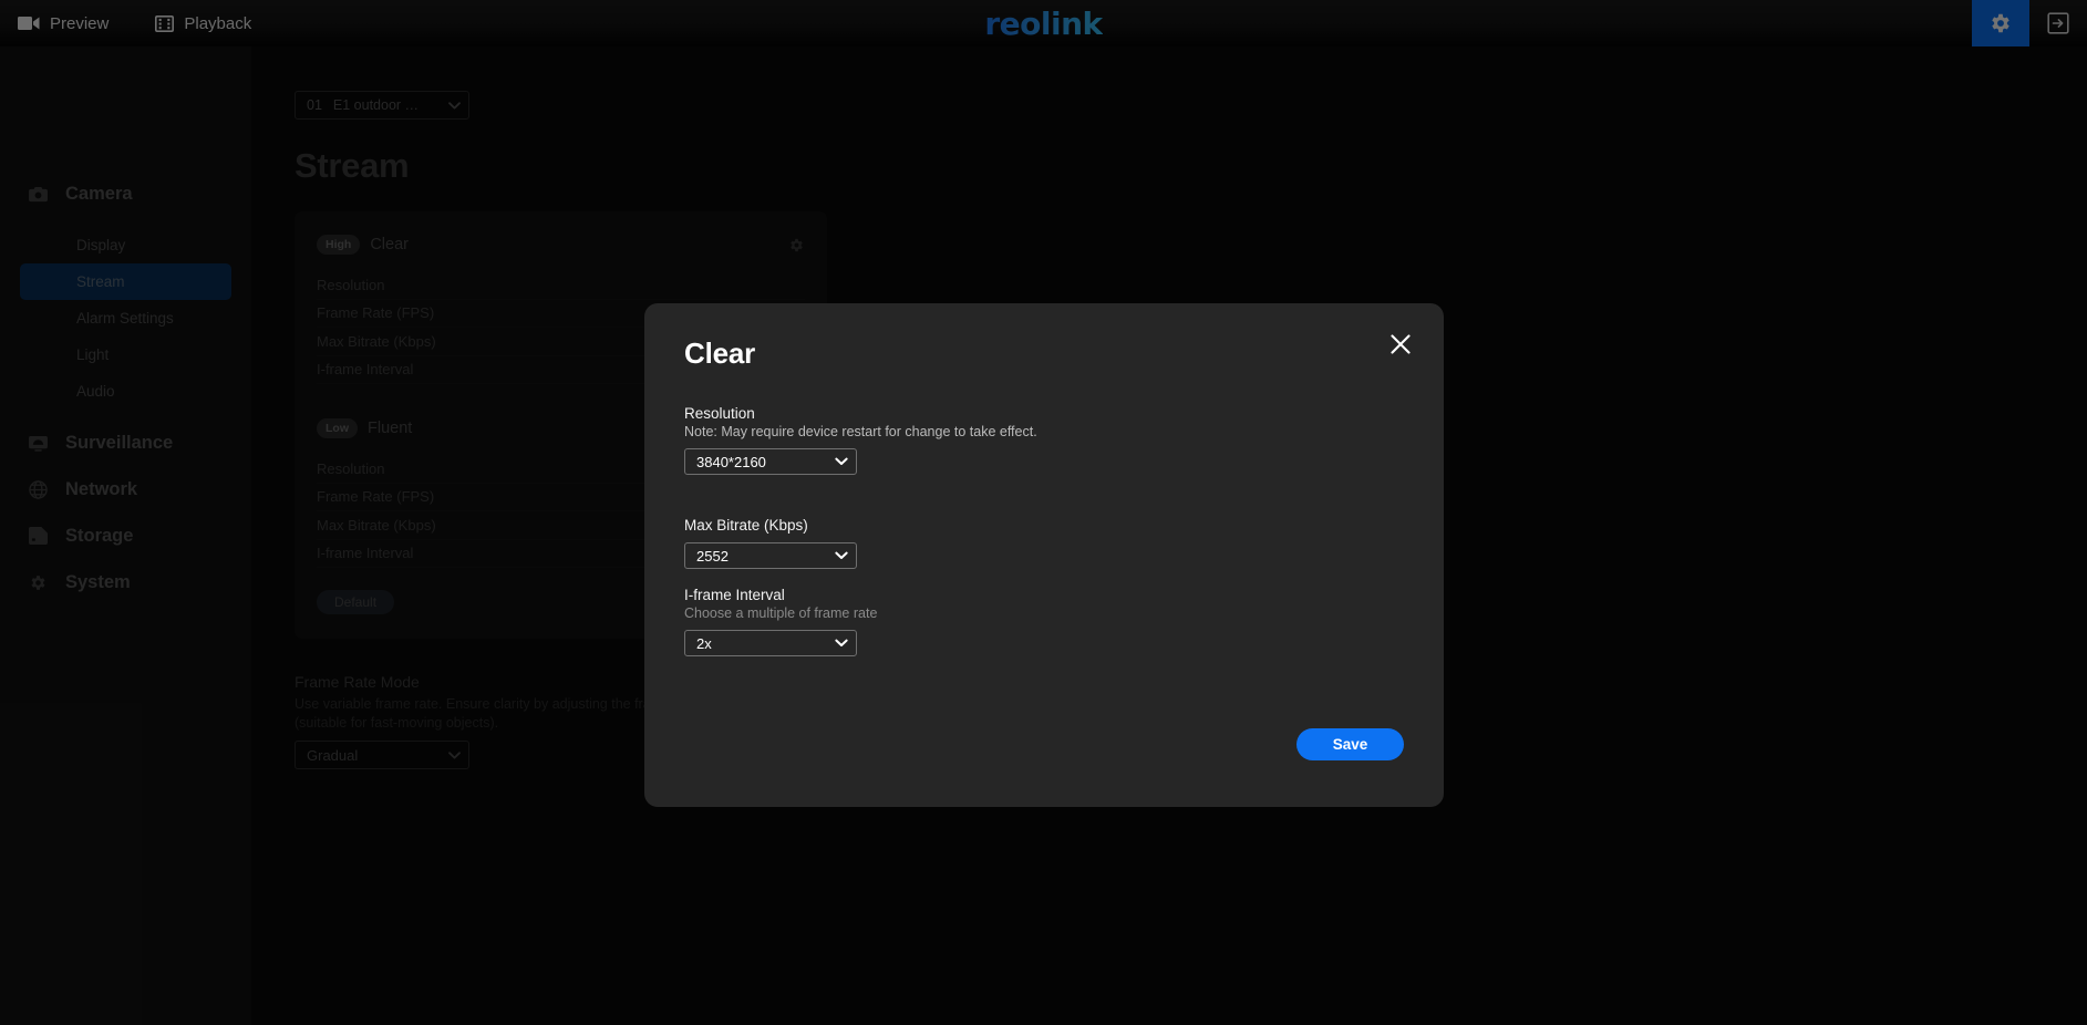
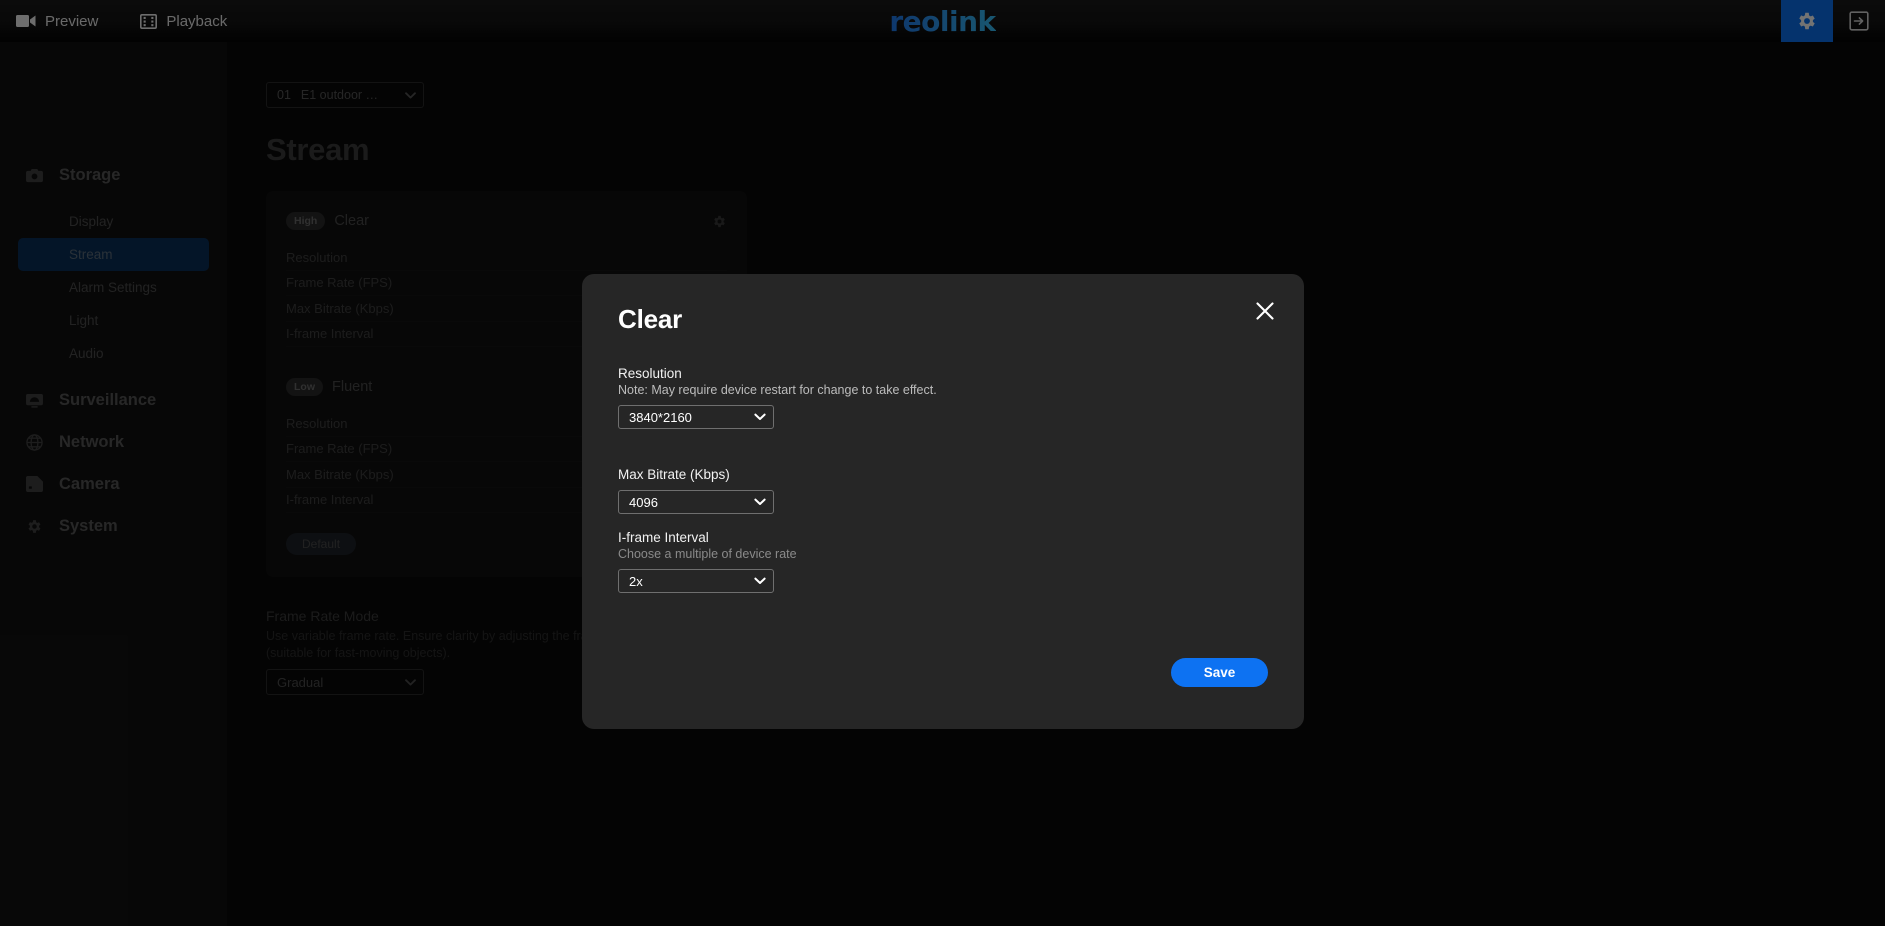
  Preview
  Playback
  reolink
- Camera
+ Storage
  Display
  Stream
  Alarm Settings
  Light
  Audio
  Surveillance
  Network
- Storage
+ Camera
  System
  01
  E1 outdoor …
  High
  Clear
  Low
  Fluent
  Gradual
  Clear
  Resolution
  Note: May require device restart for change to take effect.
  3840*2160
  Max Bitrate (Kbps)
- 2552
+ 4096
  I-frame Interval
- Choose a multiple of frame rate
+ Choose a multiple of device rate
  2x
  Save
